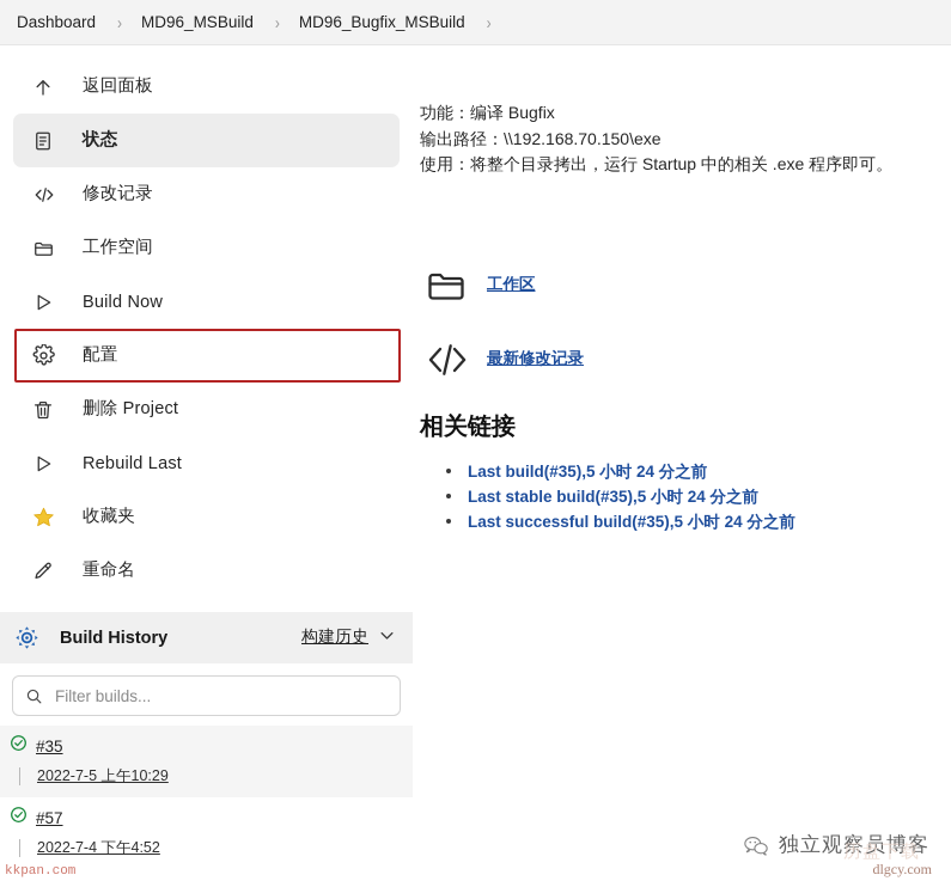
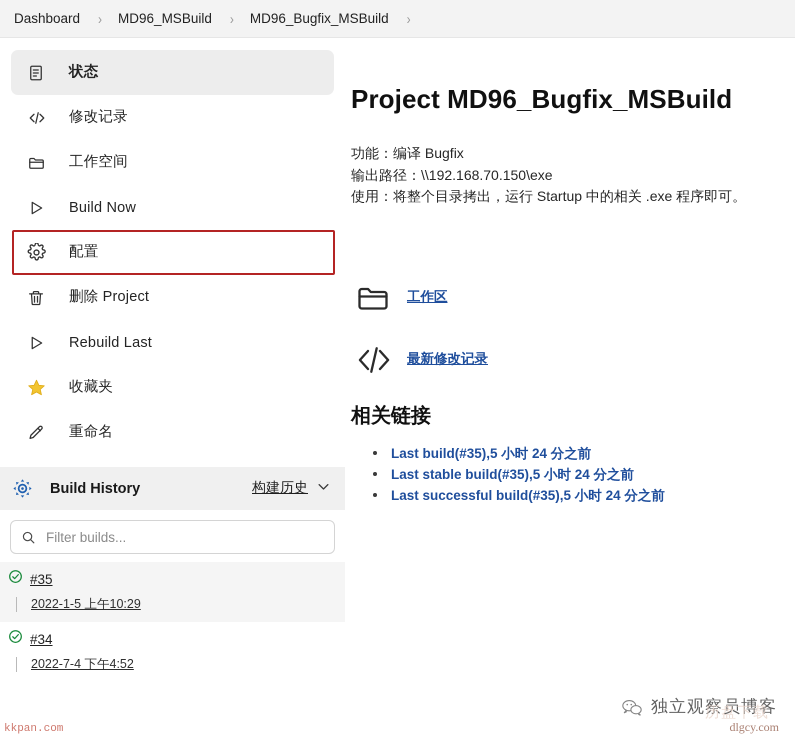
  Dashboard
  ›
  MD96_MSBuild
  ›
  MD96_Bugfix_MSBuild
  ›
- 返回面板
  状态
  修改记录
  工作空间
  Build Now
  配置
  删除 Project
  Rebuild Last
  收藏夹
  重命名
  Build History
  构建历史
  Filter builds...
  #35
- 2022-7-5 上午10:29
+ 2022-1-5 上午10:29
- #57
+ #34
  2022-7-4 下午4:52
  kkpan.com
+ Project MD96_Bugfix_MSBuild
  功能：编译 Bugfix
  输出路径：\\192.168.70.150\exe
  使用：将整个目录拷出，运行 Startup 中的相关 .exe 程序即可。
  工作区
  最新修改记录
  相关链接
  Last build(#35),5 小时 24 分之前
  Last stable build(#35),5 小时 24 分之前
  Last successful build(#35),5 小时 24 分之前
  独立观察员博客
  历盘下载
  dlgcy.com
